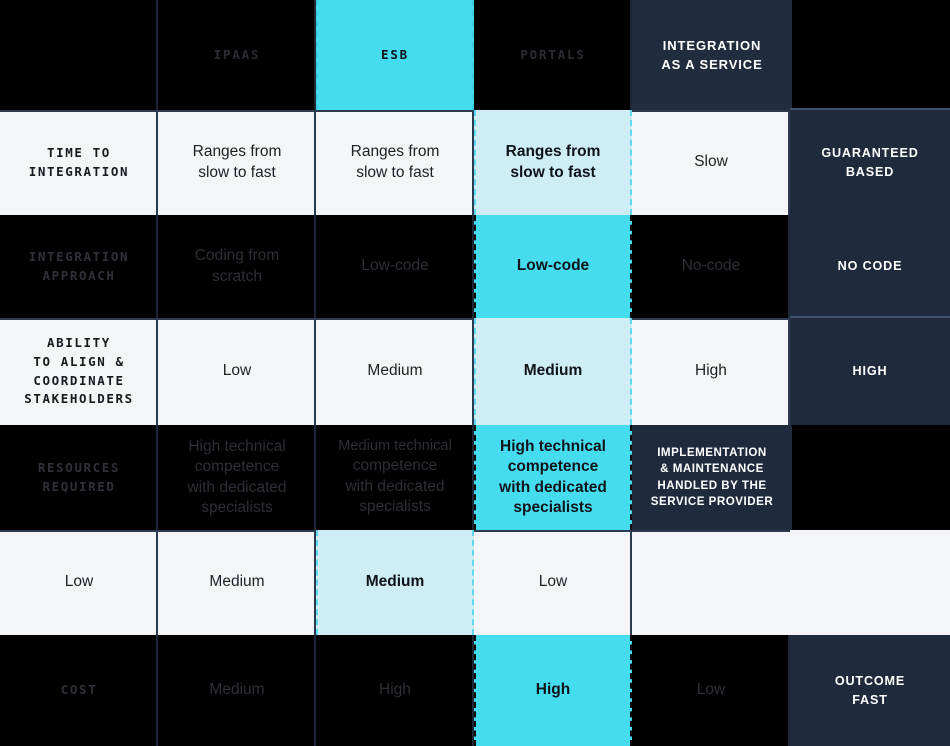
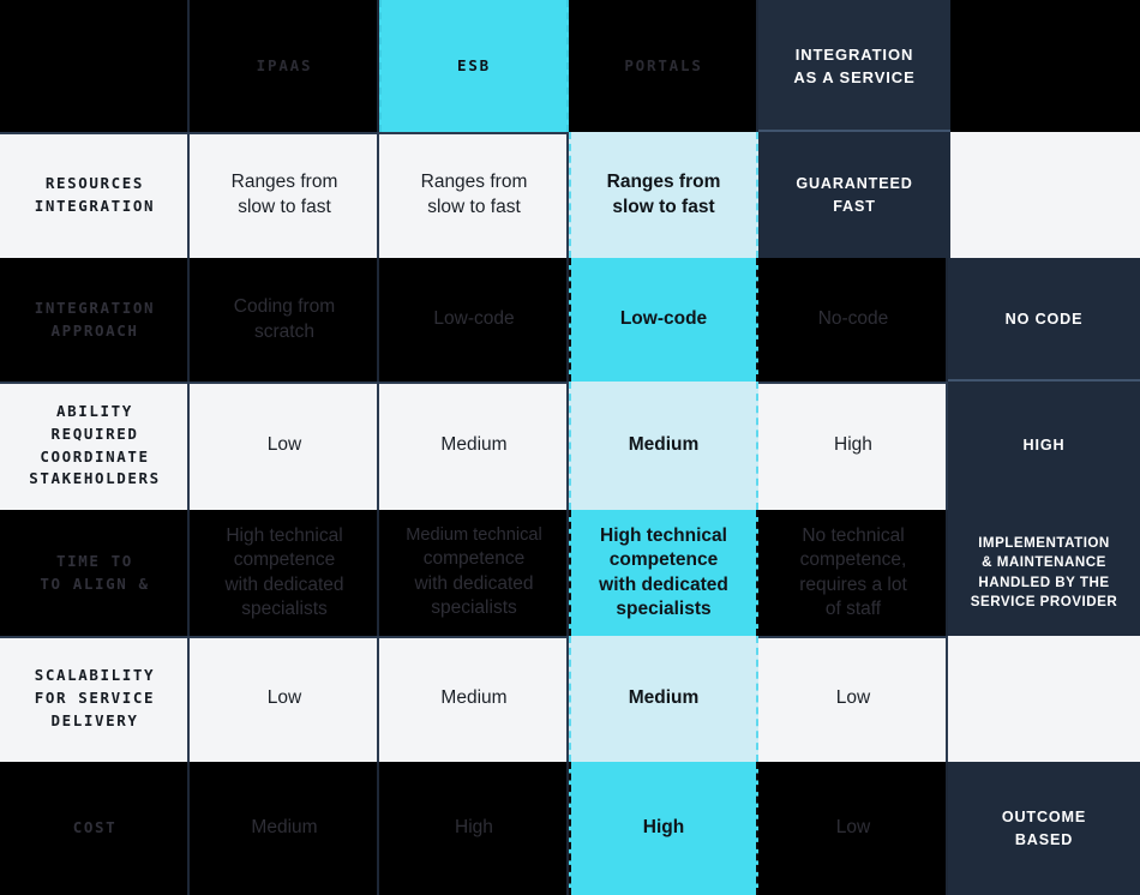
  IPAAS
  ESB
  PORTALS
  INTEGRATION
  AS A SERVICE
- TIME TO
+ RESOURCES
  INTEGRATION
  Ranges from
  slow to fast
  Ranges from
  slow to fast
  Ranges from
  slow to fast
- Slow
  GUARANTEED
- BASED
+ FAST
  INTEGRATION
  APPROACH
  Coding from
  scratch
  Low-code
  Low-code
  No-code
  NO CODE
  ABILITY
- TO ALIGN &
+ REQUIRED
  COORDINATE
  STAKEHOLDERS
  Low
  Medium
  Medium
  High
  HIGH
- RESOURCES
+ TIME TO
- REQUIRED
+ TO ALIGN &
  High technical
  competence
  with dedicated
  specialists
  Medium technical
  competence
  with dedicated
  specialists
  High technical
  competence
  with dedicated
  specialists
+ No technical
+ competence,
+ requires a lot
+ of staff
  IMPLEMENTATION
  & MAINTENANCE
  HANDLED BY THE
  SERVICE PROVIDER
+ SCALABILITY
+ FOR SERVICE
+ DELIVERY
  Low
  Medium
  Medium
  Low
  COST
  Medium
  High
  High
  Low
  OUTCOME
- FAST
+ BASED
